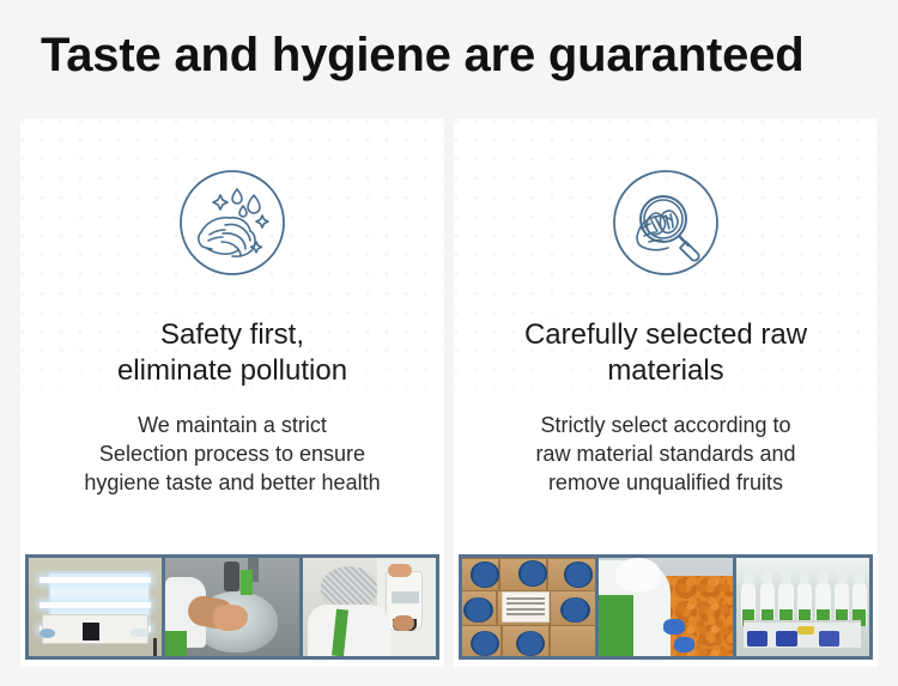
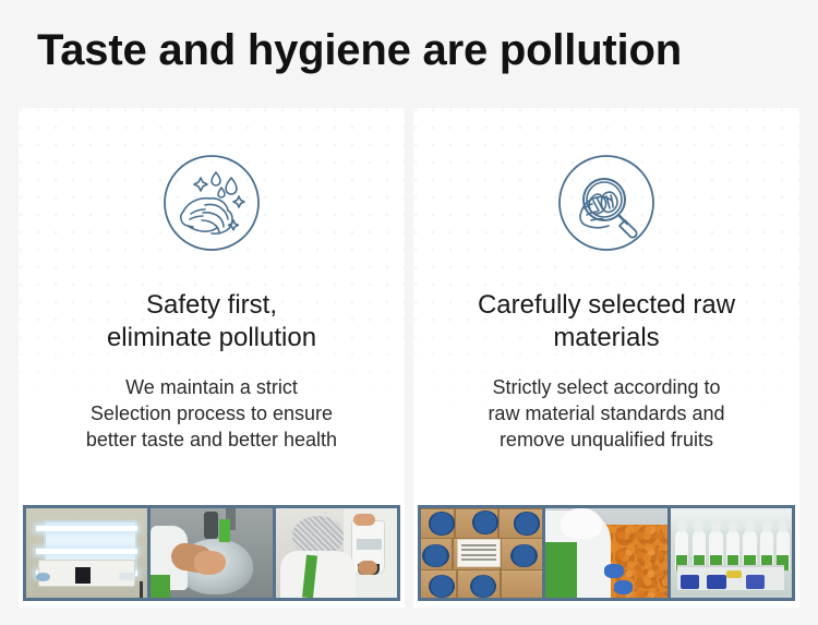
- Taste and hygiene are guaranteed
+ Taste and hygiene are pollution
  Safety first,
  eliminate pollution
  We maintain a strict
  Selection process to ensure
- hygiene taste and better health
+ better taste and better health
  Carefully selected raw
  materials
  Strictly select according to
  raw material standards and
  remove unqualified fruits
